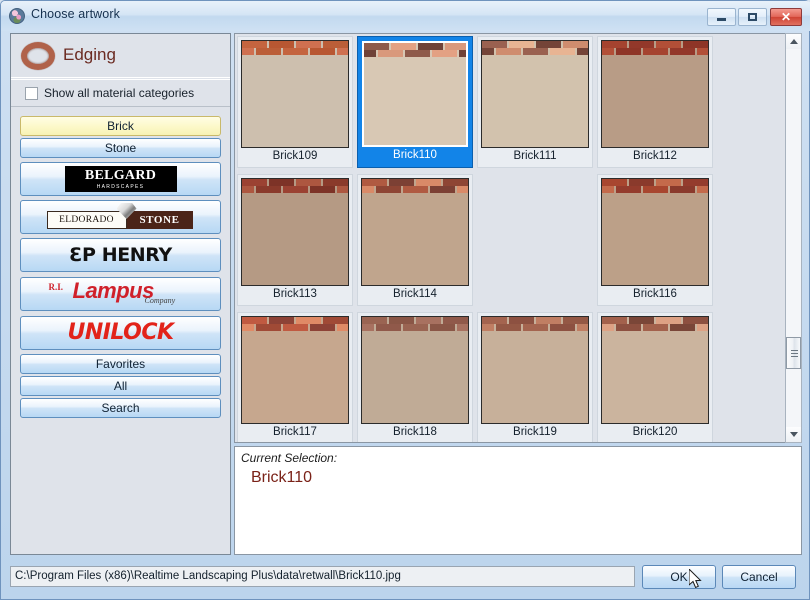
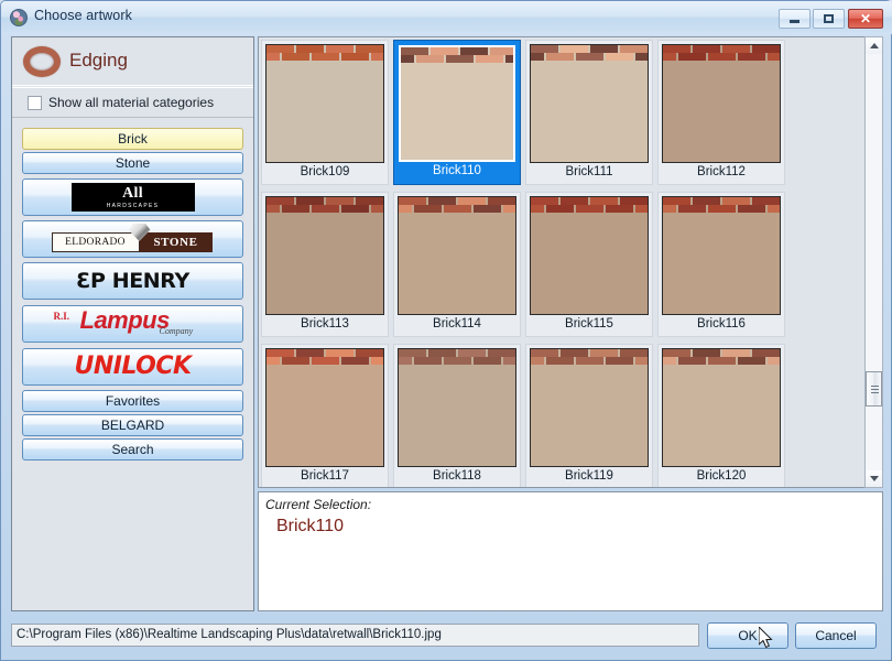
  Choose artwork
  ✕
  Edging
  Show all material categories
  Brick
  Stone
- BELGARD
+ All
  ELDORADO
  STONE
  ƐP HENRY
  R.I.
  Lampus
  Company
  UNILOCK
  Favorites
- All
+ BELGARD
  Search
  Brick109
  Brick110
  Brick111
  Brick112
  Brick113
  Brick114
+ Brick115
  Brick116
  Brick117
  Brick118
  Brick119
  Brick120
  Current Selection:
  Brick110
  C:\Program Files (x86)\Realtime Landscaping Plus\data\retwall\Brick110.jpg
  OK
  Cancel
